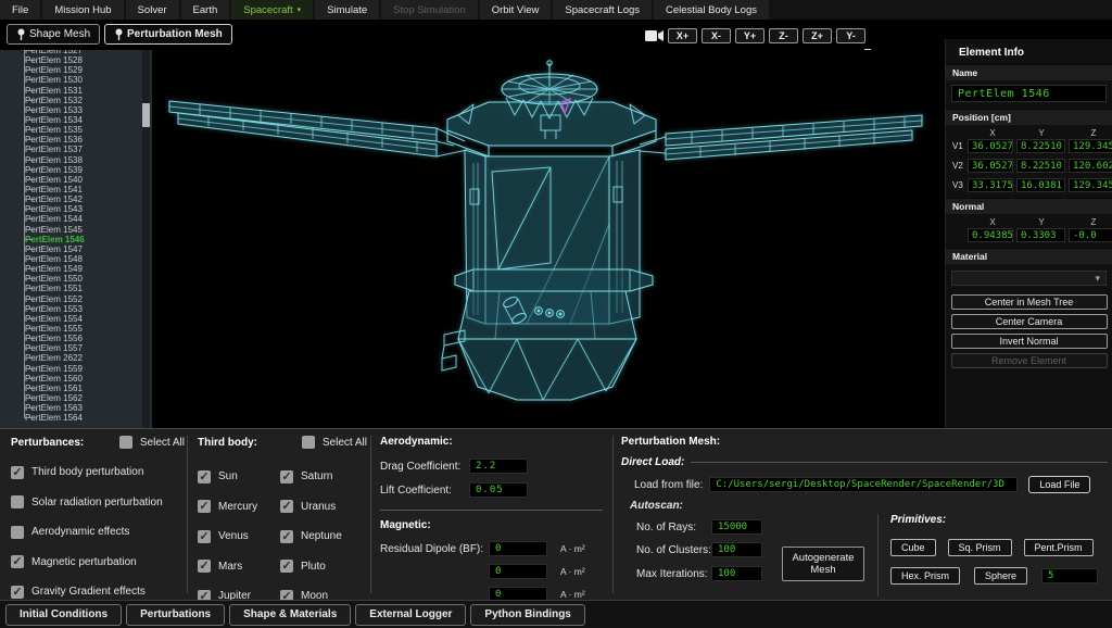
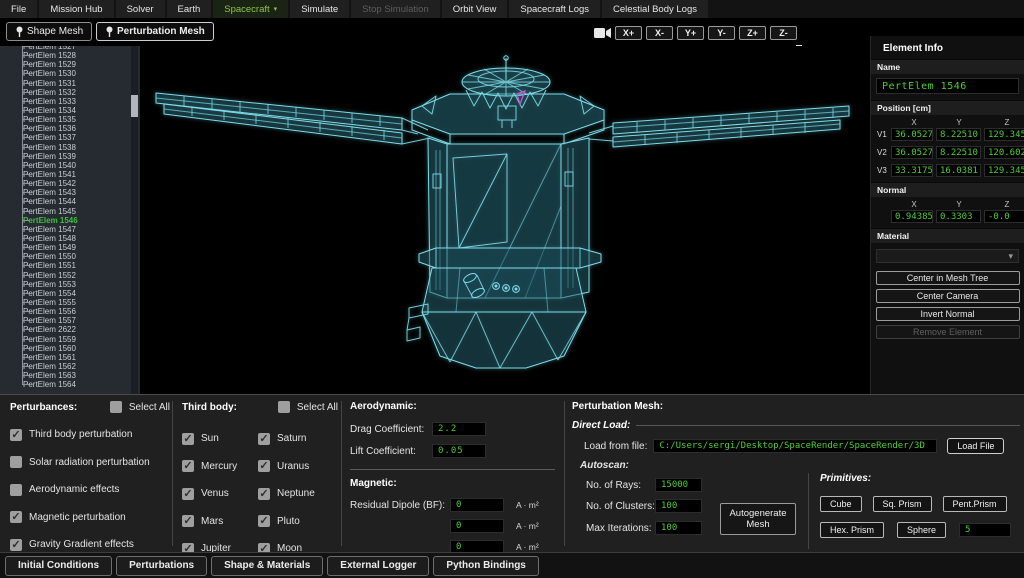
  File
  Mission Hub
  Solver
  Earth
  Spacecraft
  Simulate
  Stop Simulation
  Orbit View
  Spacecraft Logs
  Celestial Body Logs
  Shape Mesh
  Perturbation Mesh
  X+
  X-
  Y+
- Z-
+ Y-
  Z+
- Y-
+ Z-
  PertElem 1527
  PertElem 1528
  PertElem 1529
  PertElem 1530
  PertElem 1531
  PertElem 1532
  PertElem 1533
  PertElem 1534
  PertElem 1535
  PertElem 1536
  PertElem 1537
  PertElem 1538
  PertElem 1539
  PertElem 1540
  PertElem 1541
  PertElem 1542
  PertElem 1543
  PertElem 1544
  PertElem 1545
  PertElem 1546
  PertElem 1547
  PertElem 1548
  PertElem 1549
  PertElem 1550
  PertElem 1551
  PertElem 1552
  PertElem 1553
  PertElem 1554
  PertElem 1555
  PertElem 1556
  PertElem 1557
  PertElem 2622
  PertElem 1559
  PertElem 1560
  PertElem 1561
  PertElem 1562
  PertElem 1563
  PertElem 1564
  Element Info
  Name
  PertElem 1546
  Position [cm]
  X
  Y
  Z
  V1
  36.0527
  8.22510
  129.345
  V2
  36.0527
  8.22510
  120.602
  V3
  33.3175
  16.0381
  129.345
  Normal
  X
  Y
  Z
  0.94385
  0.3303
  -0.0
  Material
  ▾
  Center in Mesh Tree
  Center Camera
  Invert Normal
  Remove Element
  Perturbances:
  Select All
  ✓
  Third body perturbation
  Solar radiation perturbation
  Aerodynamic effects
  ✓
  Magnetic perturbation
  ✓
  Gravity Gradient effects
  Third body:
  Select All
  ✓
  Sun
  ✓
  Saturn
  ✓
  Mercury
  ✓
  Uranus
  ✓
  Venus
  ✓
  Neptune
  ✓
  Mars
  ✓
  Pluto
  ✓
  Jupiter
  ✓
  Moon
  Aerodynamic:
  Drag Coefficient:
  2.2
  Lift Coefficient:
  0.05
  Magnetic:
  Residual Dipole (BF):
  0
  A · m²
  0
  A · m²
  0
  A · m²
  Perturbation Mesh:
  Direct Load:
  Load from file:
  C:/Users/sergi/Desktop/SpaceRender/SpaceRender/3D
  Load File
  Autoscan:
  No. of Rays:
  15000
  No. of Clusters:
  100
  Max Iterations:
  100
  Autogenerate
  Mesh
  Primitives:
  Cube
  Sq. Prism
  Pent.Prism
  Hex. Prism
  Sphere
  5
  Initial Conditions
  Perturbations
  Shape & Materials
  External Logger
  Python Bindings
